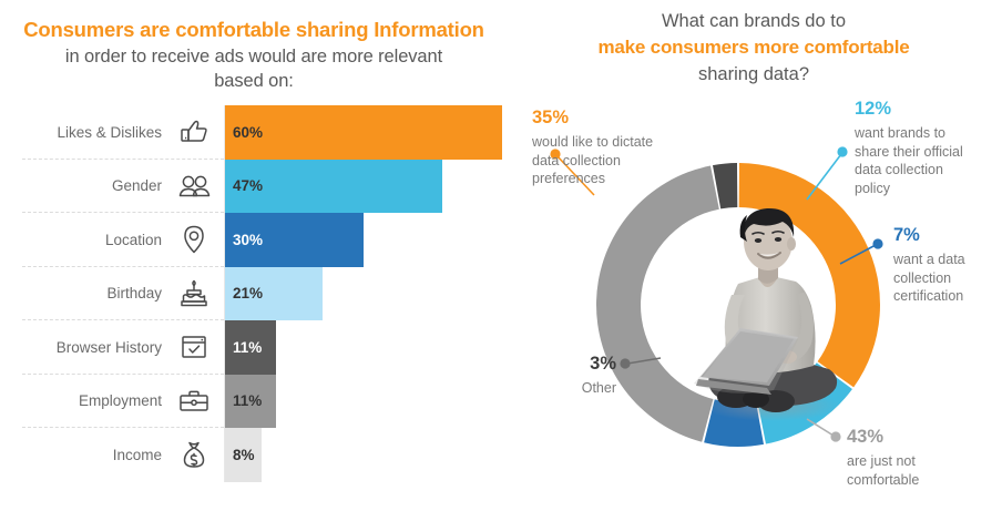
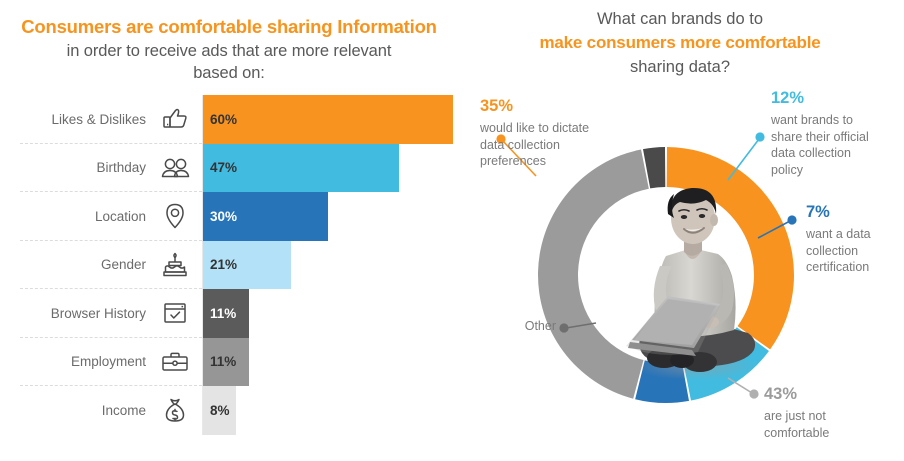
  Consumers are comfortable sharing Information
- in order to receive ads would are more relevant
+ in order to receive ads that are more relevant
  based on:
  Likes & Dislikes
  60%
- Gender
+ Birthday
  47%
  Location
  30%
- Birthday
+ Gender
  21%
  Browser History
  11%
  Employment
  11%
  Income
  8%
  What can brands do to
  make consumers more comfortable
  sharing data?
  35%
  would like to dictate
  data collection
  preferences
  12%
  want brands to
  share their official
  data collection
  policy
  7%
  want a data
  collection
  certification
  43%
  are just not
  comfortable
- 3%
  Other
